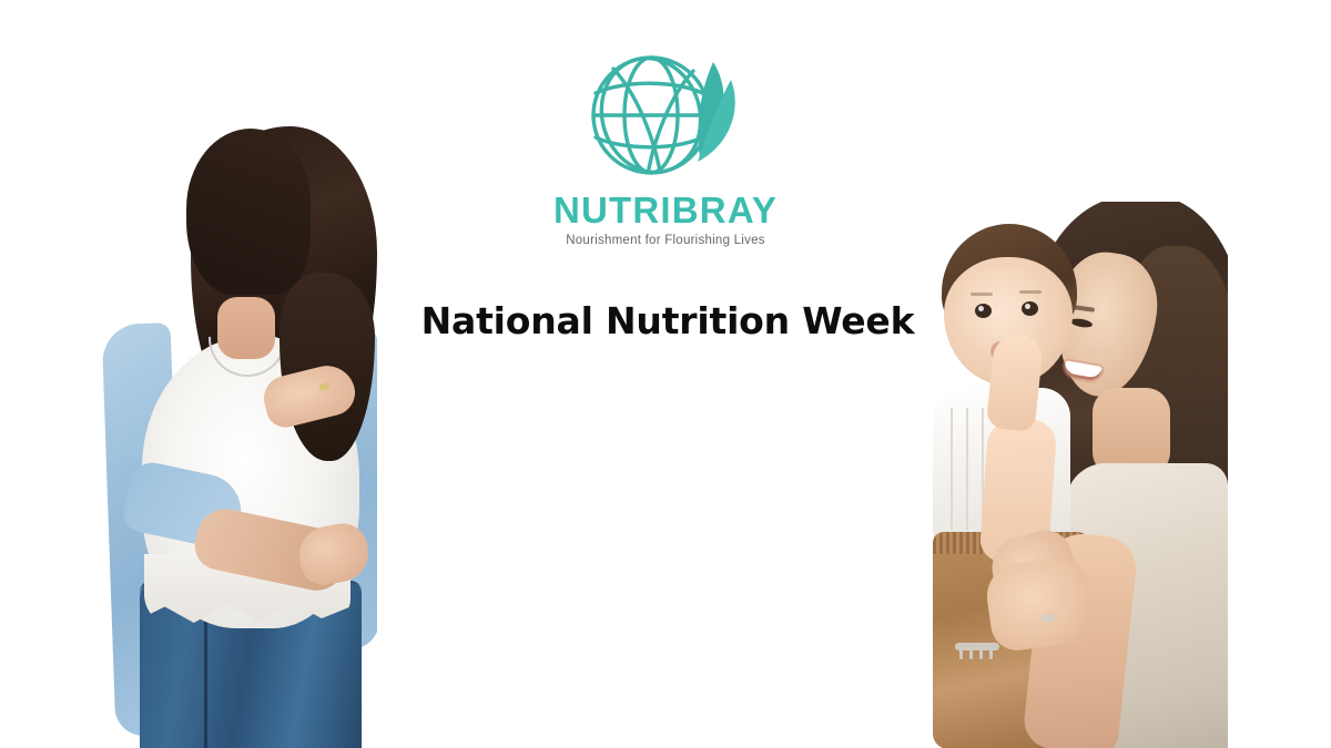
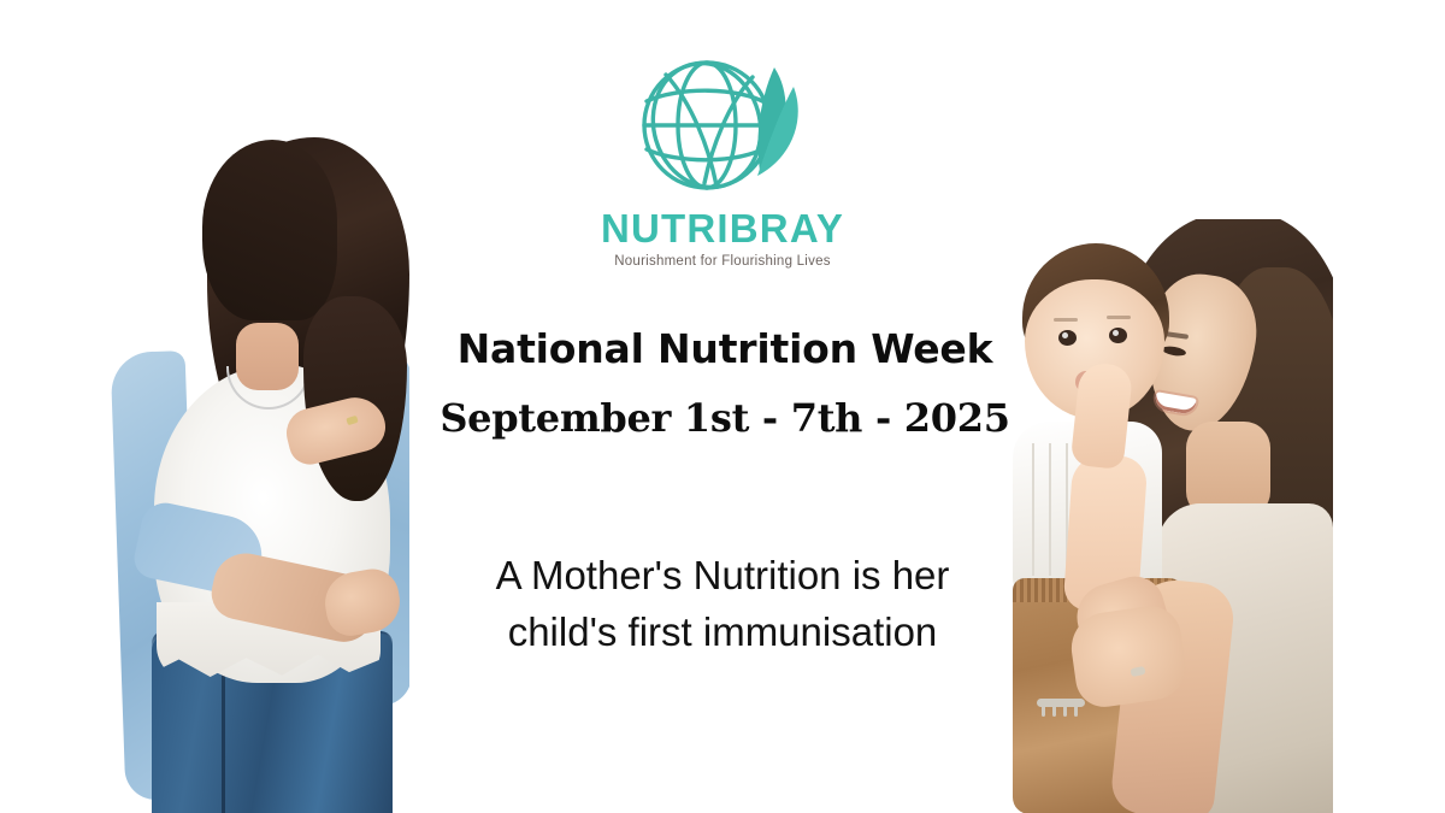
  NUTRIBRAY
  Nourishment for Flourishing Lives
  National Nutrition Week
+ September 1st - 7th - 2025
+ A Mother's Nutrition is her
+ child's first immunisation
